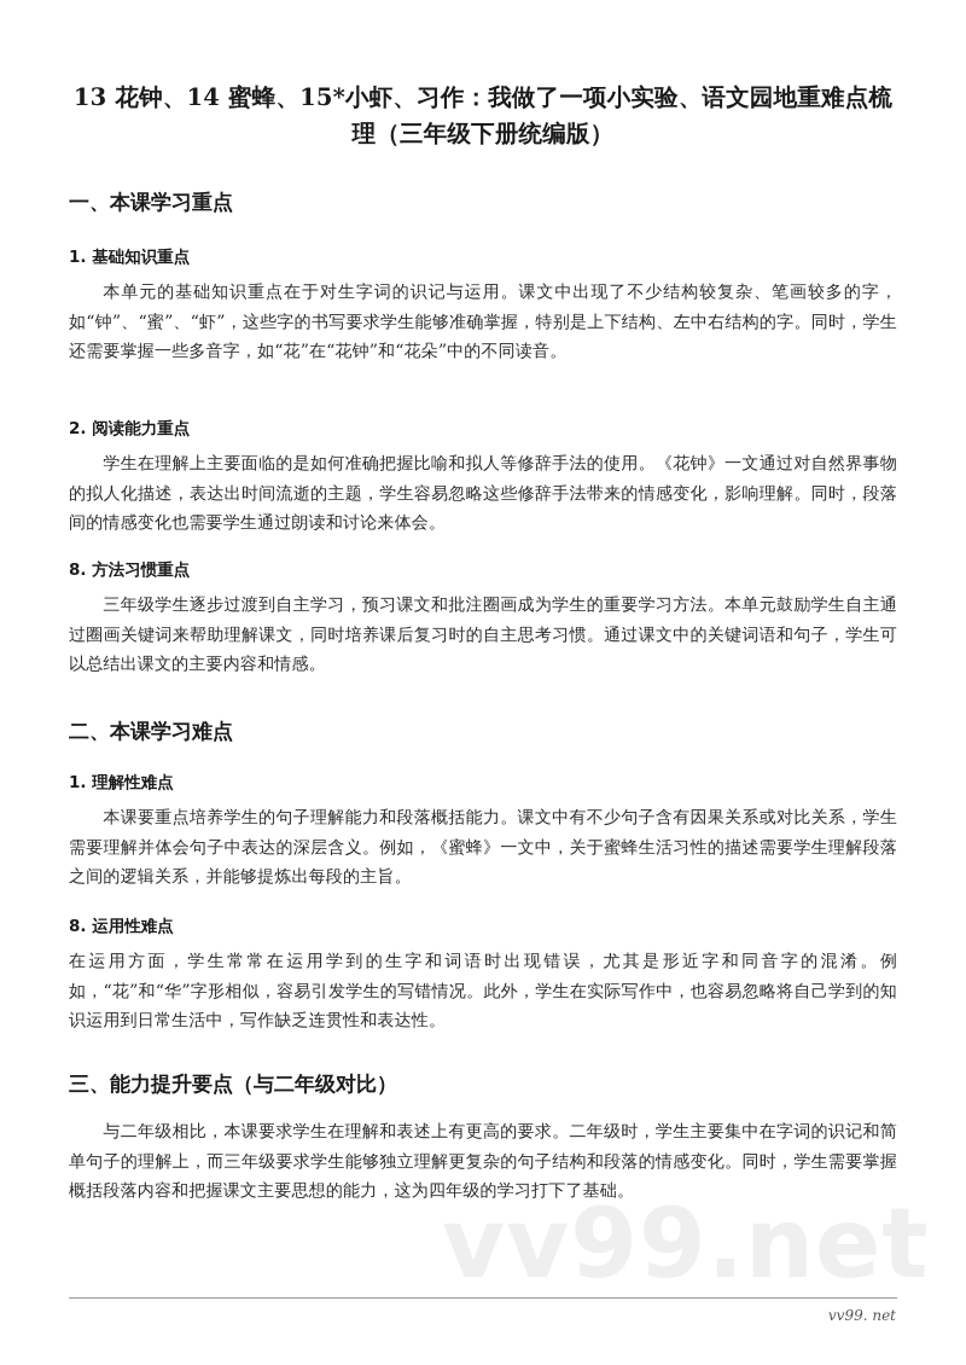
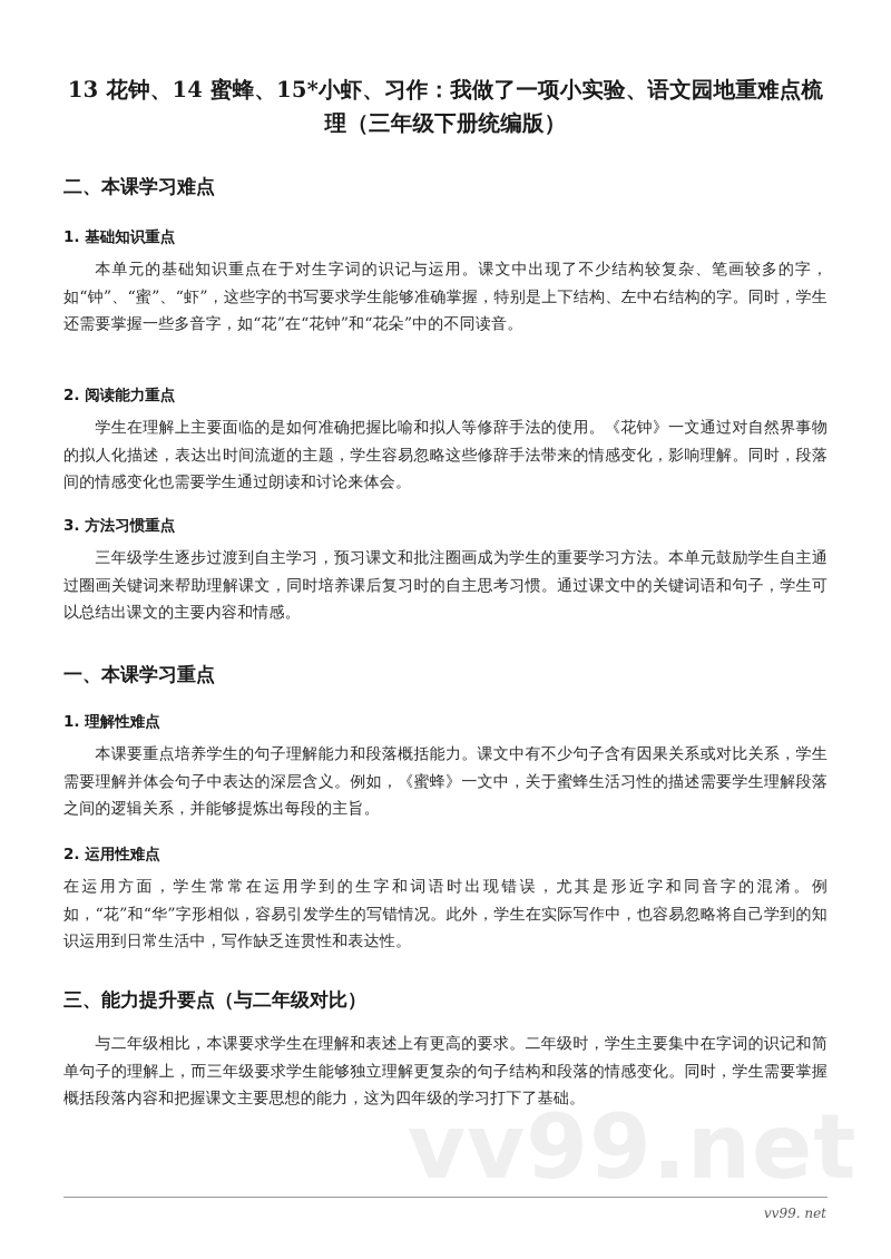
  vv99.net
  13 花钟、14 蜜蜂、15*小虾、习作：我做了一项小实验、语文园地重难点梳理（三年级下册统编版）
- 一、本课学习重点
+ 二、本课学习难点
  1. 基础知识重点
  本单元的基础知识重点在于对生字词的识记与运用。课文中出现了不少结构较复杂、笔画较多的字，如“钟”、“蜜”、“虾”，这些字的书写要求学生能够准确掌握，特别是上下结构、左中右结构的字。同时，学生还需要掌握一些多音字，如“花”在“花钟”和“花朵”中的不同读音。
  2. 阅读能力重点
  学生在理解上主要面临的是如何准确把握比喻和拟人等修辞手法的使用。《花钟》一文通过对自然界事物的拟人化描述，表达出时间流逝的主题，学生容易忽略这些修辞手法带来的情感变化，影响理解。同时，段落间的情感变化也需要学生通过朗读和讨论来体会。
- 8. 方法习惯重点
+ 3. 方法习惯重点
  三年级学生逐步过渡到自主学习，预习课文和批注圈画成为学生的重要学习方法。本单元鼓励学生自主通过圈画关键词来帮助理解课文，同时培养课后复习时的自主思考习惯。通过课文中的关键词语和句子，学生可以总结出课文的主要内容和情感。
- 二、本课学习难点
+ 一、本课学习重点
  1. 理解性难点
  本课要重点培养学生的句子理解能力和段落概括能力。课文中有不少句子含有因果关系或对比关系，学生需要理解并体会句子中表达的深层含义。例如，《蜜蜂》一文中，关于蜜蜂生活习性的描述需要学生理解段落之间的逻辑关系，并能够提炼出每段的主旨。
- 8. 运用性难点
+ 2. 运用性难点
  在运用方面，学生常常在运用学到的生字和词语时出现错误，尤其是形近字和同音字的混淆。例如，“花”和“华”字形相似，容易引发学生的写错情况。此外，学生在实际写作中，也容易忽略将自己学到的知识运用到日常生活中，写作缺乏连贯性和表达性。
  三、能力提升要点（与二年级对比）
  与二年级相比，本课要求学生在理解和表述上有更高的要求。二年级时，学生主要集中在字词的识记和简单句子的理解上，而三年级要求学生能够独立理解更复杂的句子结构和段落的情感变化。同时，学生需要掌握概括段落内容和把握课文主要思想的能力，这为四年级的学习打下了基础。
  vv99. net
